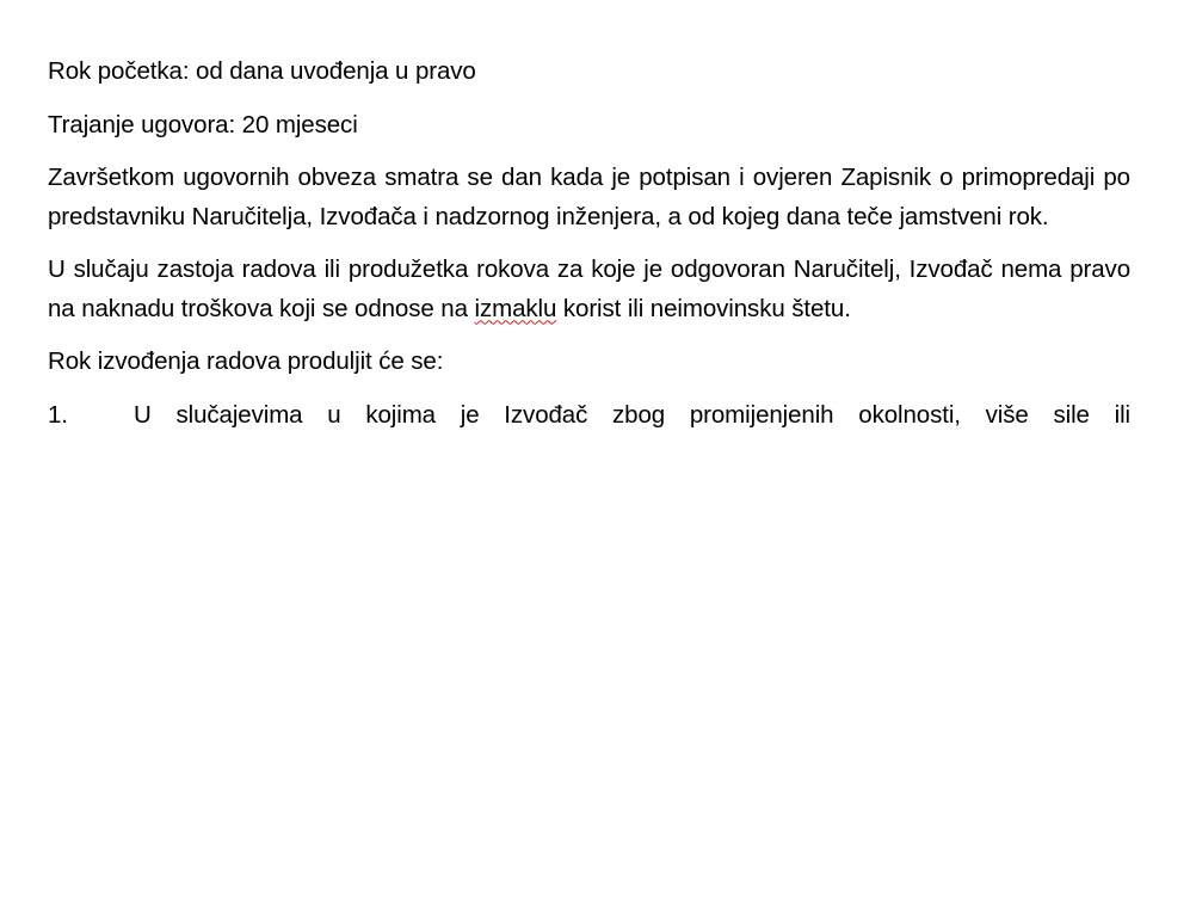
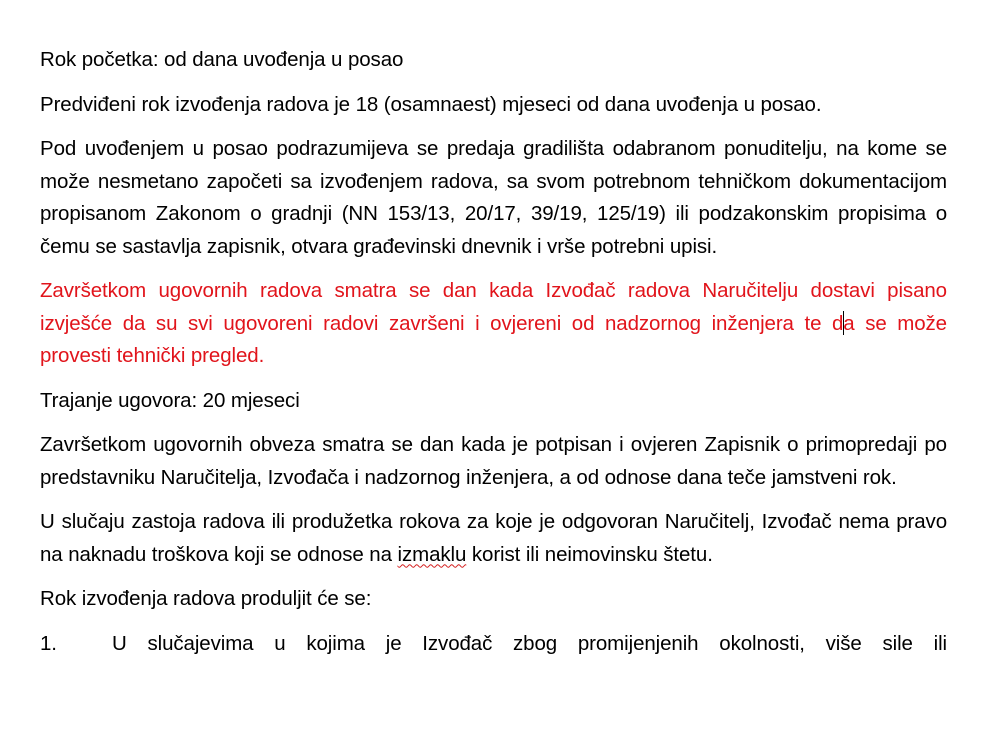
- Rok početka: od dana uvođenja u pravo
+ Rok početka: od dana uvođenja u posao
+ Predviđeni rok izvođenja radova je 18 (osamnaest) mjeseci od dana uvođenja u posao.
+ Pod uvođenjem u posao podrazumijeva se predaja gradilišta odabranom ponuditelju, na kome se može nesmetano započeti sa izvođenjem radova, sa svom potrebnom tehničkom dokumentacijom propisanom Zakonom o gradnji (NN 153/13, 20/17, 39/19, 125/19) ili podzakonskim propisima o čemu se sastavlja zapisnik, otvara građevinski dnevnik i vrše potrebni upisi.
+ Završetkom ugovornih radova smatra se dan kada Izvođač radova Naručitelju dostavi pisano izvješće da su svi ugovoreni radovi završeni i ovjereni od nadzornog inženjera te da se može provesti tehnički pregled.
  Trajanje ugovora: 20 mjeseci
- Završetkom ugovornih obveza smatra se dan kada je potpisan i ovjeren Zapisnik o primopredaji po predstavniku Naručitelja, Izvođača i nadzornog inženjera, a od kojeg dana teče jamstveni rok.
+ Završetkom ugovornih obveza smatra se dan kada je potpisan i ovjeren Zapisnik o primopredaji po predstavniku Naručitelja, Izvođača i nadzornog inženjera, a od odnose dana teče jamstveni rok.
  U slučaju zastoja radova ili produžetka rokova za koje je odgovoran Naručitelj, Izvođač nema pravo na naknadu troškova koji se odnose na izmaklu korist ili neimovinsku štetu.
  Rok izvođenja radova produljit će se:
  1.
  U slučajevima u kojima je Izvođač zbog promijenjenih okolnosti, više sile ili
